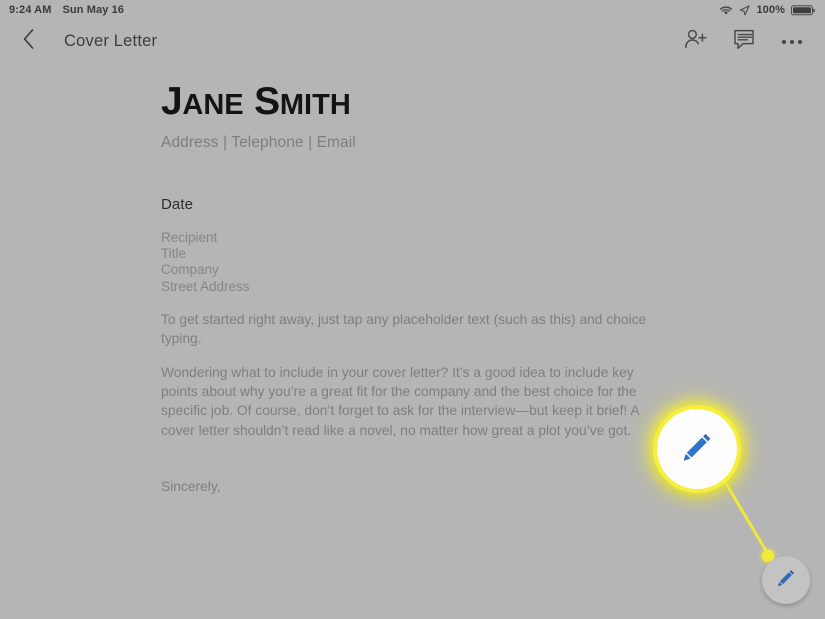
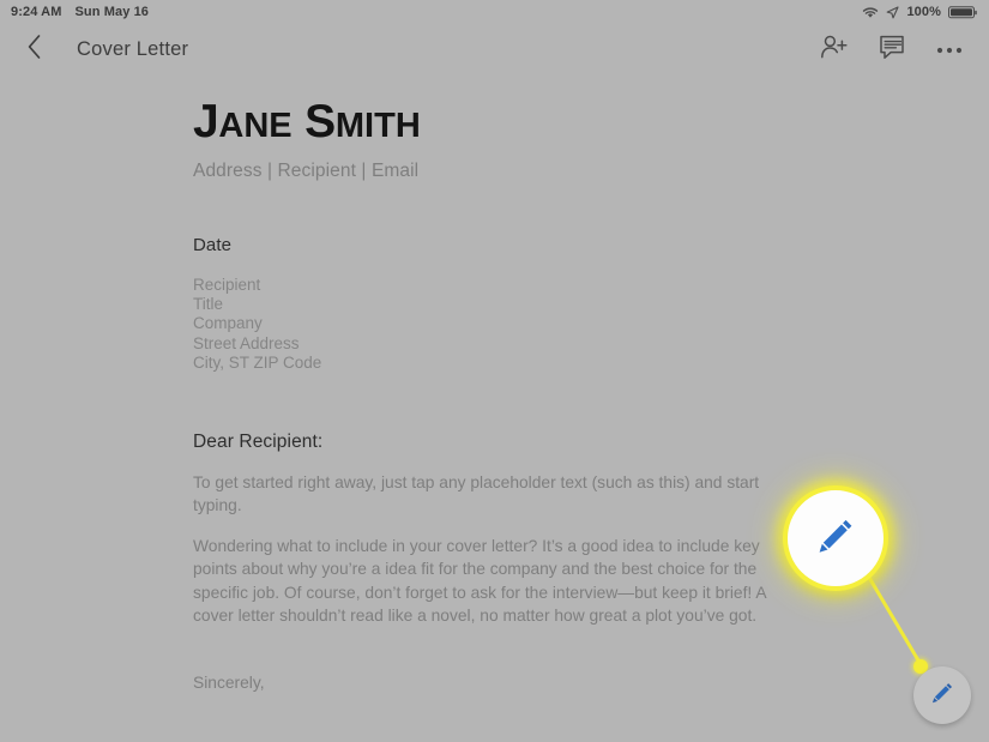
  9:24 AM
  Sun May 16
  100%
  Cover Letter
  JANE SMITH
- Address | Telephone | Email
+ Address | Recipient | Email
  Date
  Recipient
  Title
  Company
  Street Address
+ City, ST ZIP Code
+ Dear Recipient:
- To get started right away, just tap any placeholder text (such as this) and choice typing.
+ To get started right away, just tap any placeholder text (such as this) and start typing.
- Wondering what to include in your cover letter? It’s a good idea to include key points about why you’re a great fit for the company and the best choice for the specific job. Of course, don’t forget to ask for the interview—but keep it brief! A cover letter shouldn’t read like a novel, no matter how great a plot you’ve got.
+ Wondering what to include in your cover letter? It’s a good idea to include key points about why you’re a idea fit for the company and the best choice for the specific job. Of course, don’t forget to ask for the interview—but keep it brief! A cover letter shouldn’t read like a novel, no matter how great a plot you’ve got.
  Sincerely,
